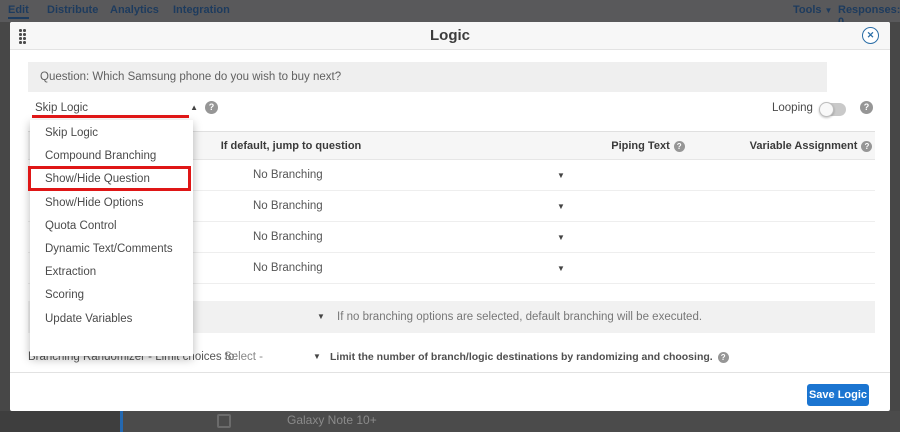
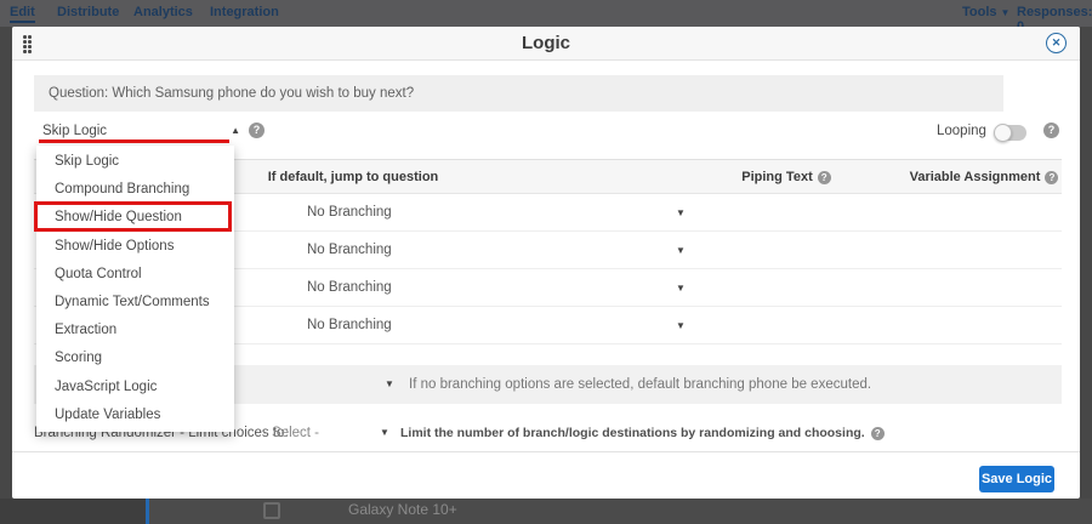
  Edit
  Distribute
  Analytics
  Integration
  Tools ▼
  Responses:
  Galaxy Note 10+
  Logic
  ✕
  Question: Which Samsung phone do you wish to buy next?
  Skip Logic
  ▲
  ?
  Looping
  ?
  If default, jump to question
  Piping Text
  ?
  Variable Assignment
  ?
  No Branching
  ▼
  No Branching
  ▼
  No Branching
  ▼
  No Branching
  ▼
  ▼
- If no branching options are selected, default branching will be executed.
+ If no branching options are selected, default branching phone be executed.
  Branching Randomizer - Limit choices to:
  - Select -
  ▼
  Limit the number of branch/logic destinations by randomizing and choosing.
  ?
  Save Logic
  Skip Logic
  Compound Branching
  Show/Hide Question
  Show/Hide Options
  Quota Control
  Dynamic Text/Comments
  Extraction
  Scoring
+ JavaScript Logic
  Update Variables
